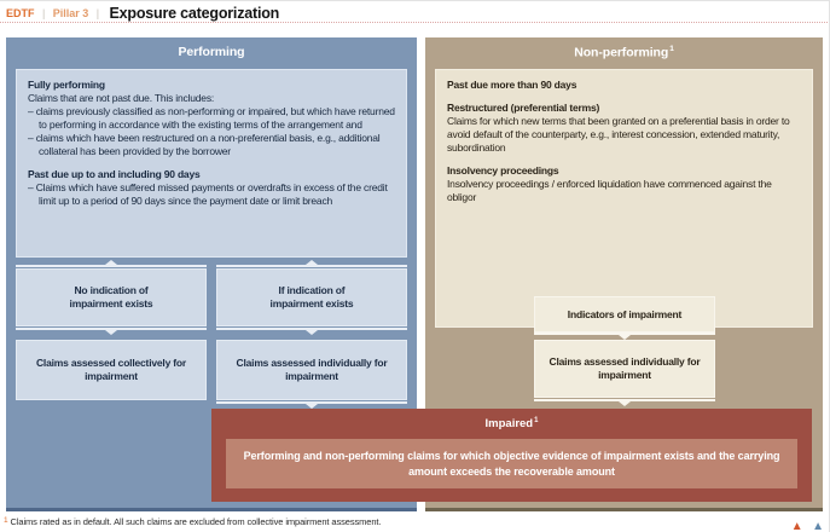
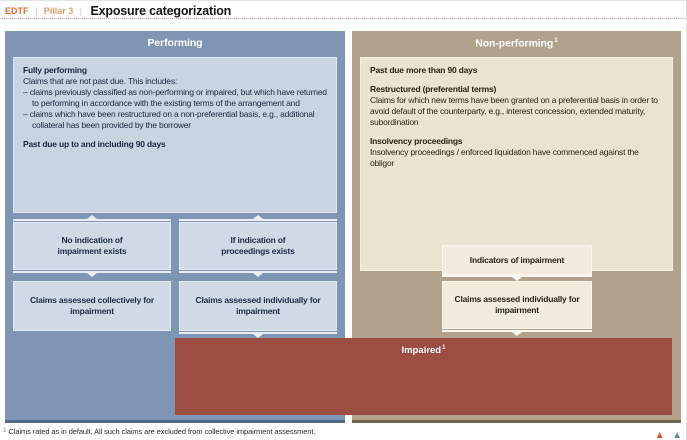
  EDTF | Pillar 3 | Exposure categorization
  Performing
  Fully performing
  Claims that are not past due. This includes:
  – claims previously classified as non-performing or impaired, but which have returned to performing in accordance with the existing terms of the arrangement and
  – claims which have been restructured on a non-preferential basis, e.g., additional collateral has been provided by the borrower
  Past due up to and including 90 days
- – Claims which have suffered missed payments or overdrafts in excess of the credit limit up to a period of 90 days since the payment date or limit breach
  No indication of impairment exists
- If indication of impairment exists
+ If indication of proceedings exists
  Claims assessed collectively for impairment
  Claims assessed individually for impairment
  Non-performing
  Past due more than 90 days
  Restructured (preferential terms)
- Claims for which new terms that been granted on a preferential basis in order to avoid default of the counterparty, e.g., interest concession, extended maturity, subordination
+ Claims for which new terms have been granted on a preferential basis in order to avoid default of the counterparty, e.g., interest concession, extended maturity, subordination
  Insolvency proceedings
  Insolvency proceedings / enforced liquidation have commenced against the obligor
  Indicators of impairment
  Claims assessed individually for impairment
  Impaired
- Performing and non-performing claims for which objective evidence of impairment exists and the carrying amount exceeds the recoverable amount
  Claims rated as in default. All such claims are excluded from collective impairment assessment.
  ▲ ▲
